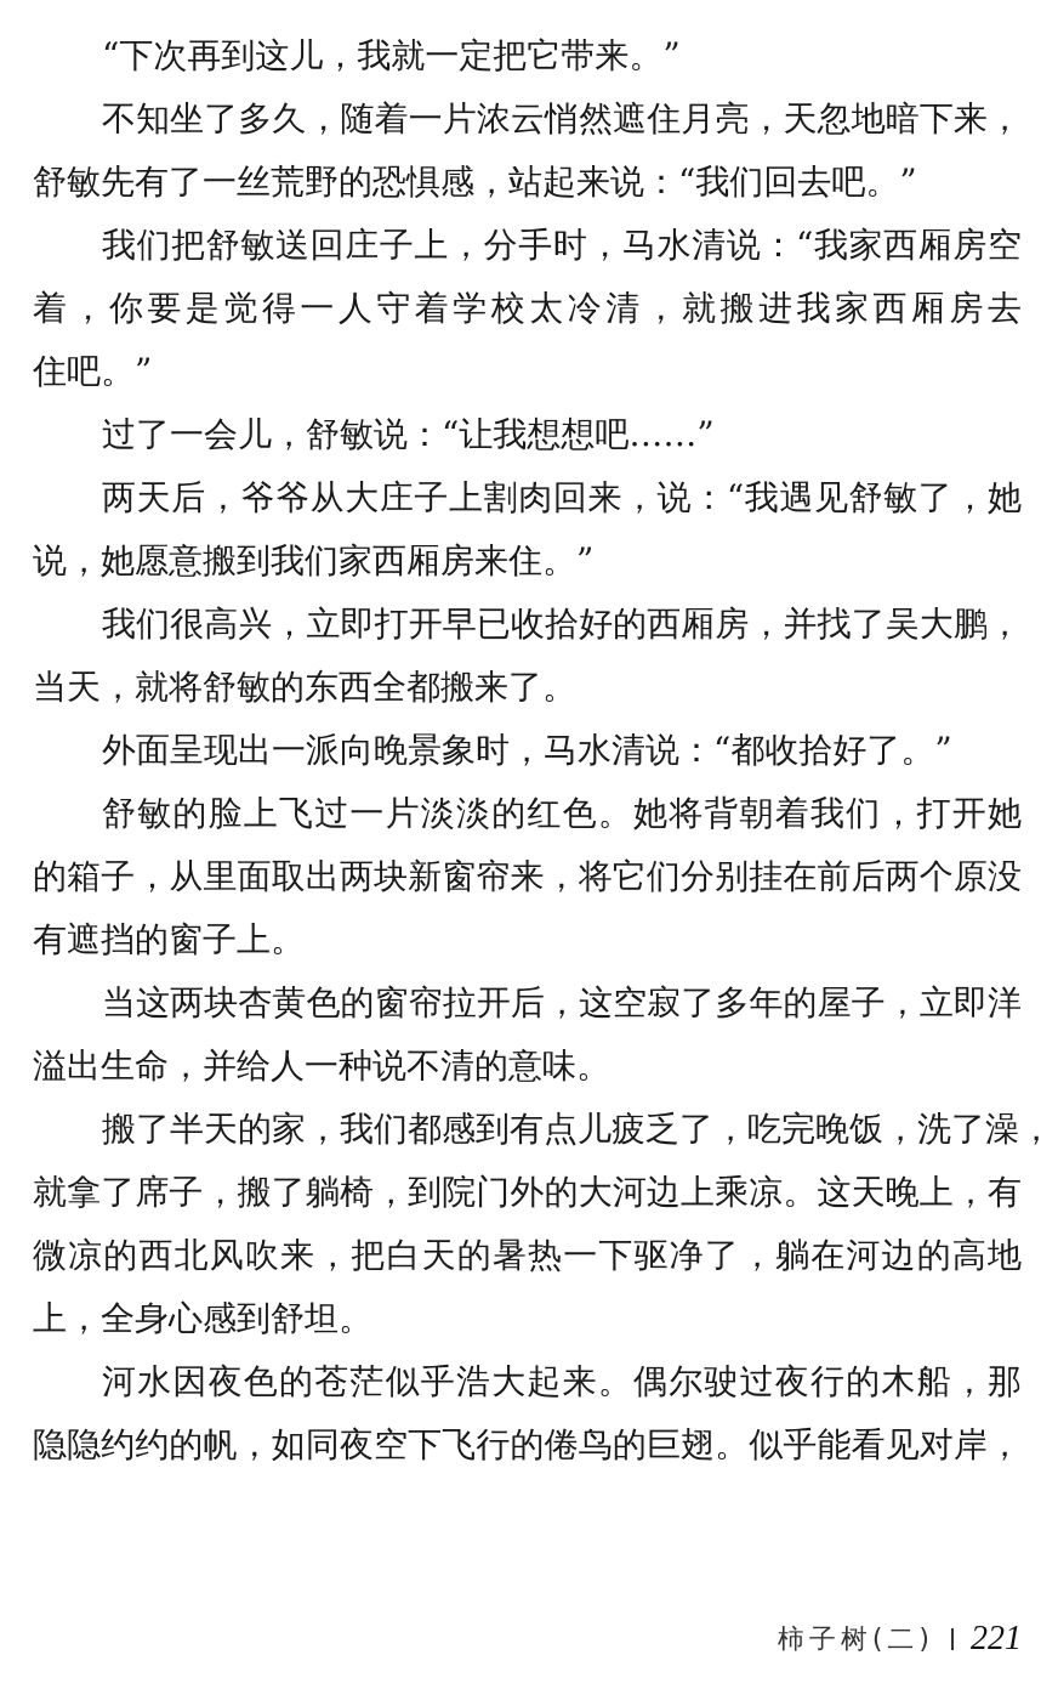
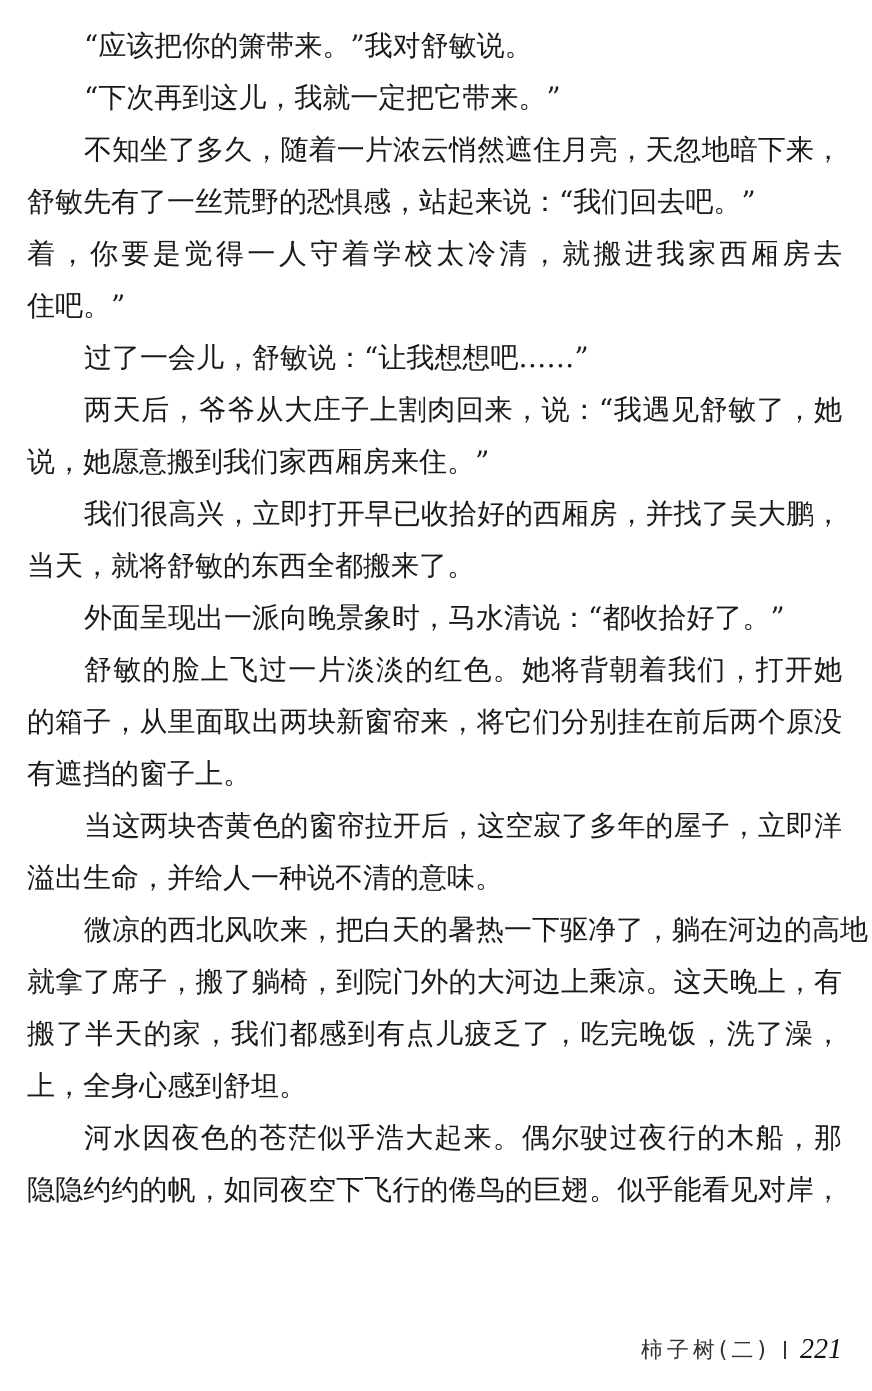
+ “应该把你的箫带来。”我对舒敏说。
  “下次再到这儿，我就一定把它带来。”
  不知坐了多久，随着一片浓云悄然遮住月亮，天忽地暗下来，
  舒敏先有了一丝荒野的恐惧感，站起来说：“我们回去吧。”
- 我们把舒敏送回庄子上，分手时，马水清说：“我家西厢房空
  着，你要是觉得一人守着学校太冷清，就搬进我家西厢房去
  住吧。”
  过了一会儿，舒敏说：“让我想想吧……”
  两天后，爷爷从大庄子上割肉回来，说：“我遇见舒敏了，她
  说，她愿意搬到我们家西厢房来住。”
  我们很高兴，立即打开早已收拾好的西厢房，并找了吴大鹏，
  当天，就将舒敏的东西全都搬来了。
  外面呈现出一派向晚景象时，马水清说：“都收拾好了。”
  舒敏的脸上飞过一片淡淡的红色。她将背朝着我们，打开她
  的箱子，从里面取出两块新窗帘来，将它们分别挂在前后两个原没
  有遮挡的窗子上。
  当这两块杏黄色的窗帘拉开后，这空寂了多年的屋子，立即洋
  溢出生命，并给人一种说不清的意味。
- 搬了半天的家，我们都感到有点儿疲乏了，吃完晚饭，洗了澡，
+ 微凉的西北风吹来，把白天的暑热一下驱净了，躺在河边的高地
  就拿了席子，搬了躺椅，到院门外的大河边上乘凉。这天晚上，有
- 微凉的西北风吹来，把白天的暑热一下驱净了，躺在河边的高地
+ 搬了半天的家，我们都感到有点儿疲乏了，吃完晚饭，洗了澡，
  上，全身心感到舒坦。
  河水因夜色的苍茫似乎浩大起来。偶尔驶过夜行的木船，那
  隐隐约约的帆，如同夜空下飞行的倦鸟的巨翅。似乎能看见对岸，
  柿子树(二)
  221
